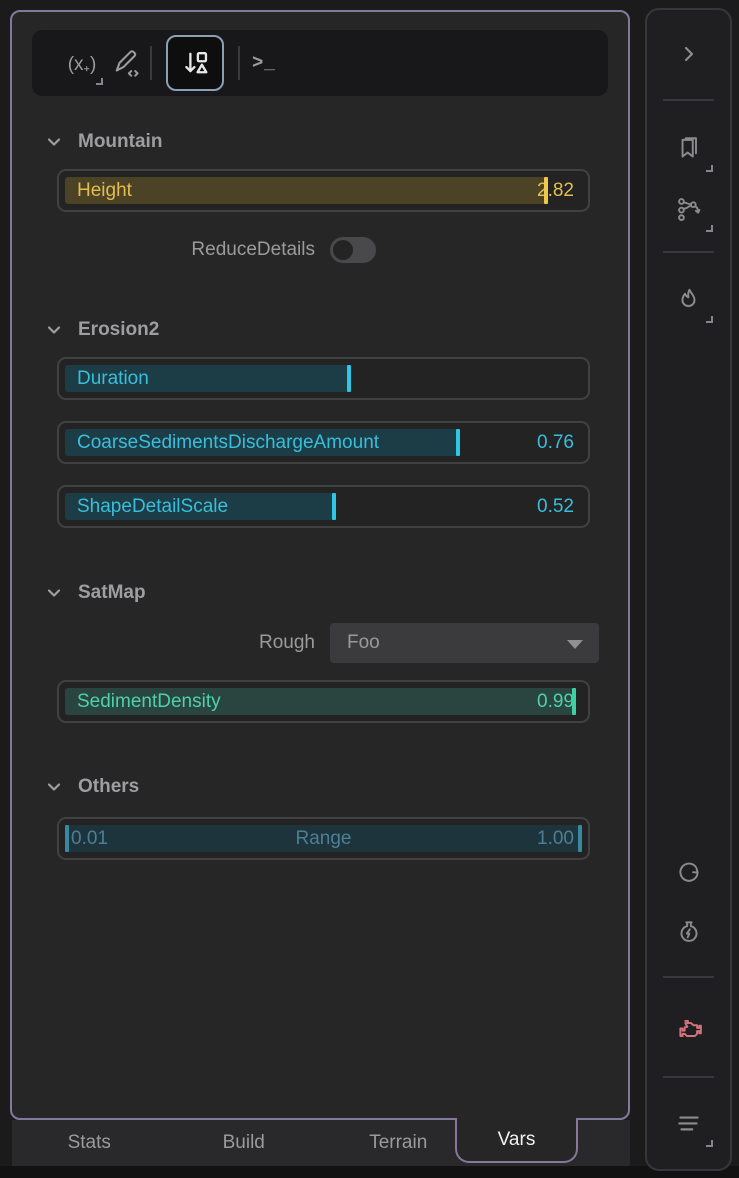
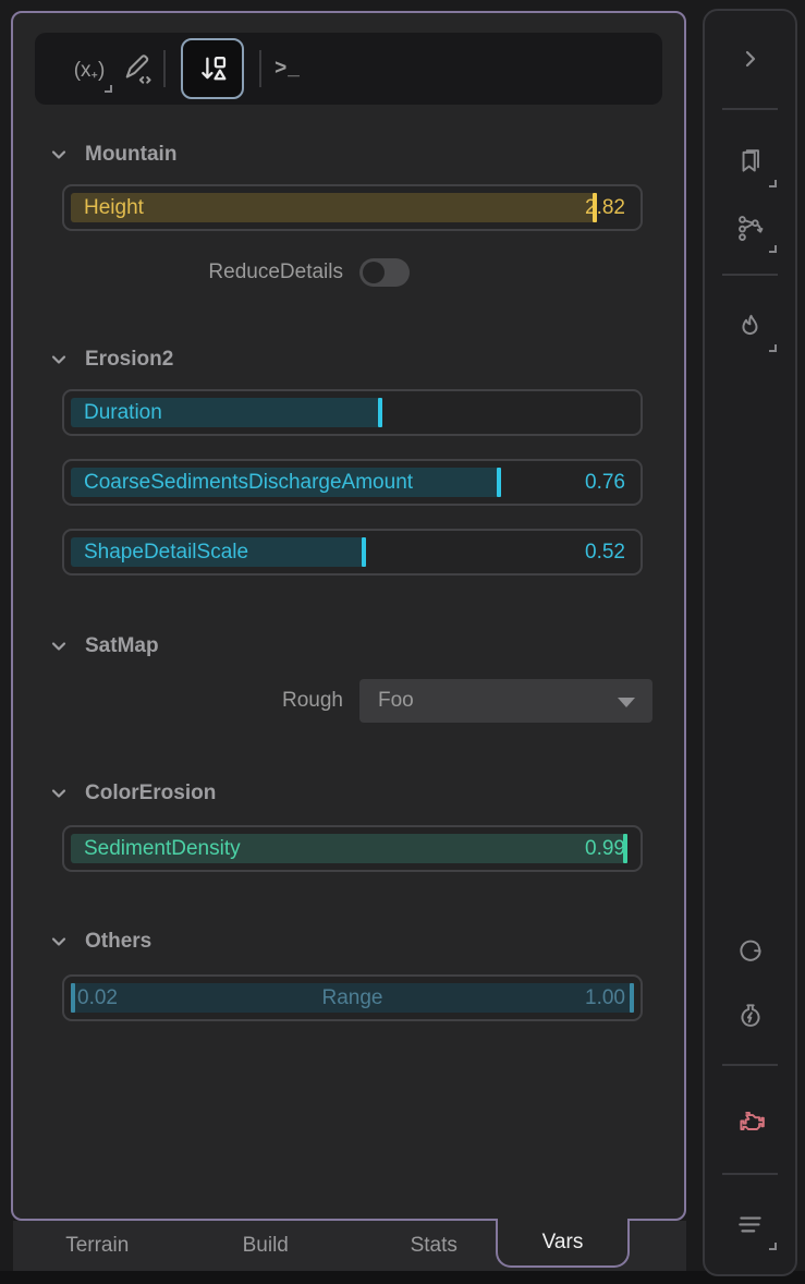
  (x₊)
  >_
  Mountain
  Height
  2.82
  ReduceDetails
  Erosion2
  Duration
  CoarseSedimentsDischargeAmount
  0.76
  ShapeDetailScale
  0.52
  SatMap
  Rough
  Foo
+ ColorErosion
  SedimentDensity
  0.99
  Others
- 0.01
+ 0.02
  Range
  1.00
- Stats
+ Terrain
  Build
- Terrain
+ Stats
  Vars
